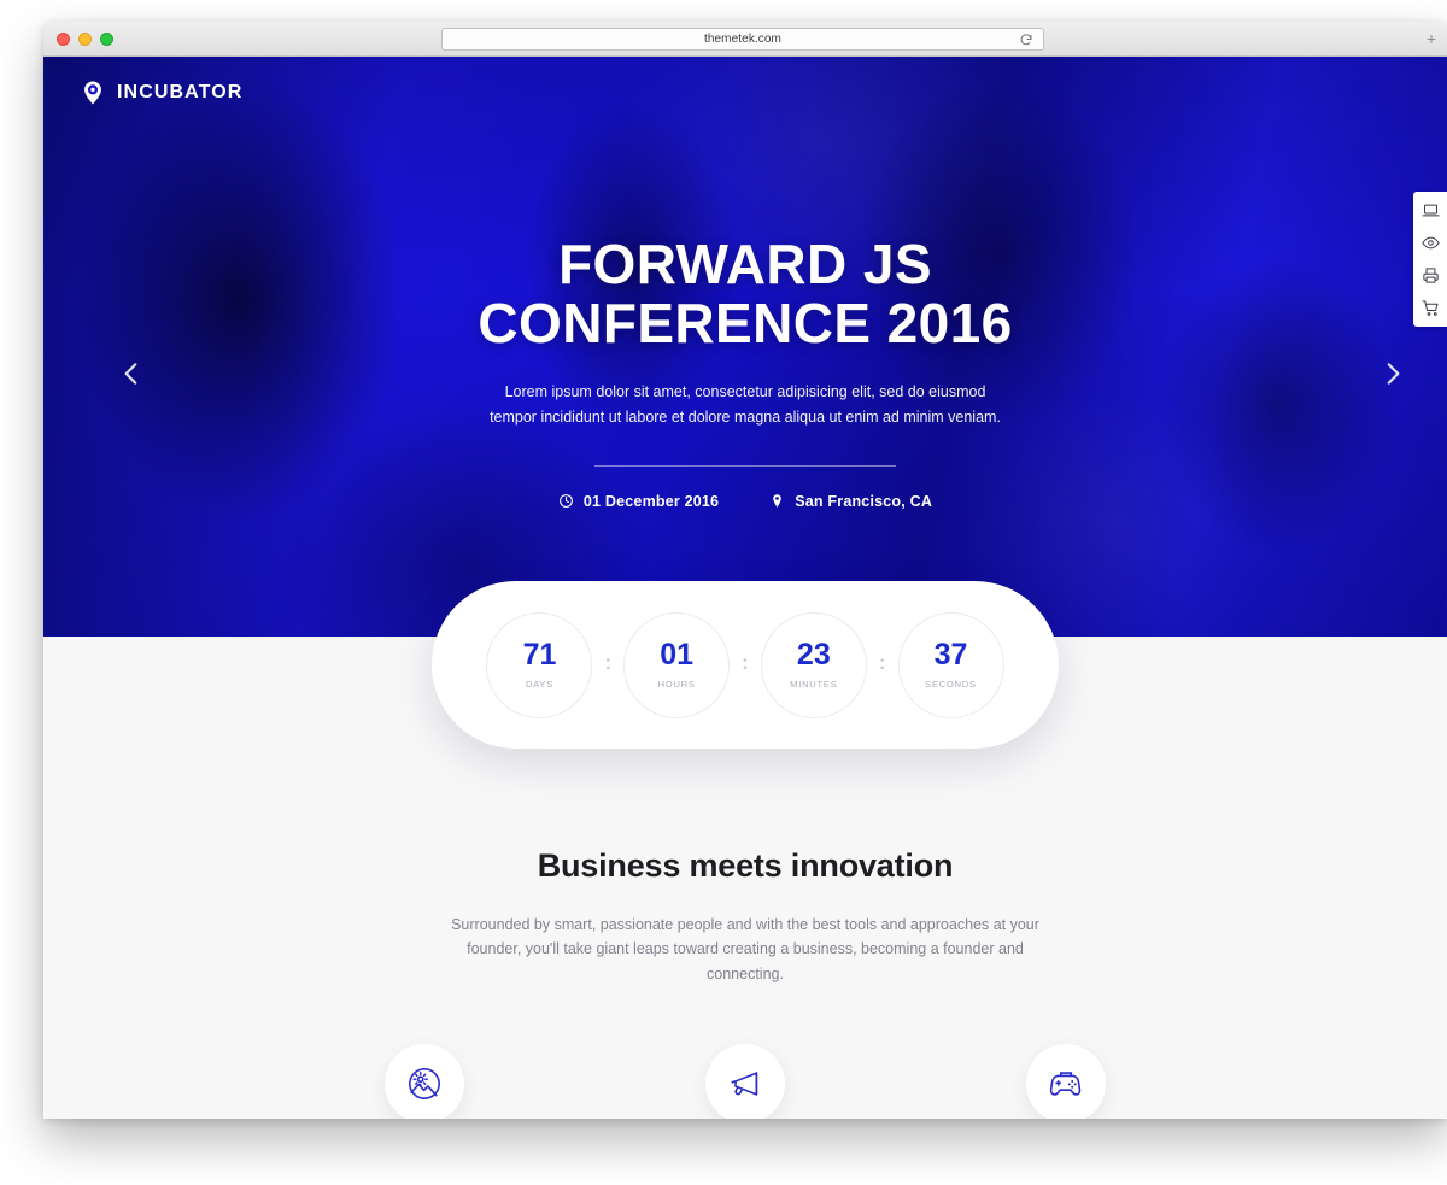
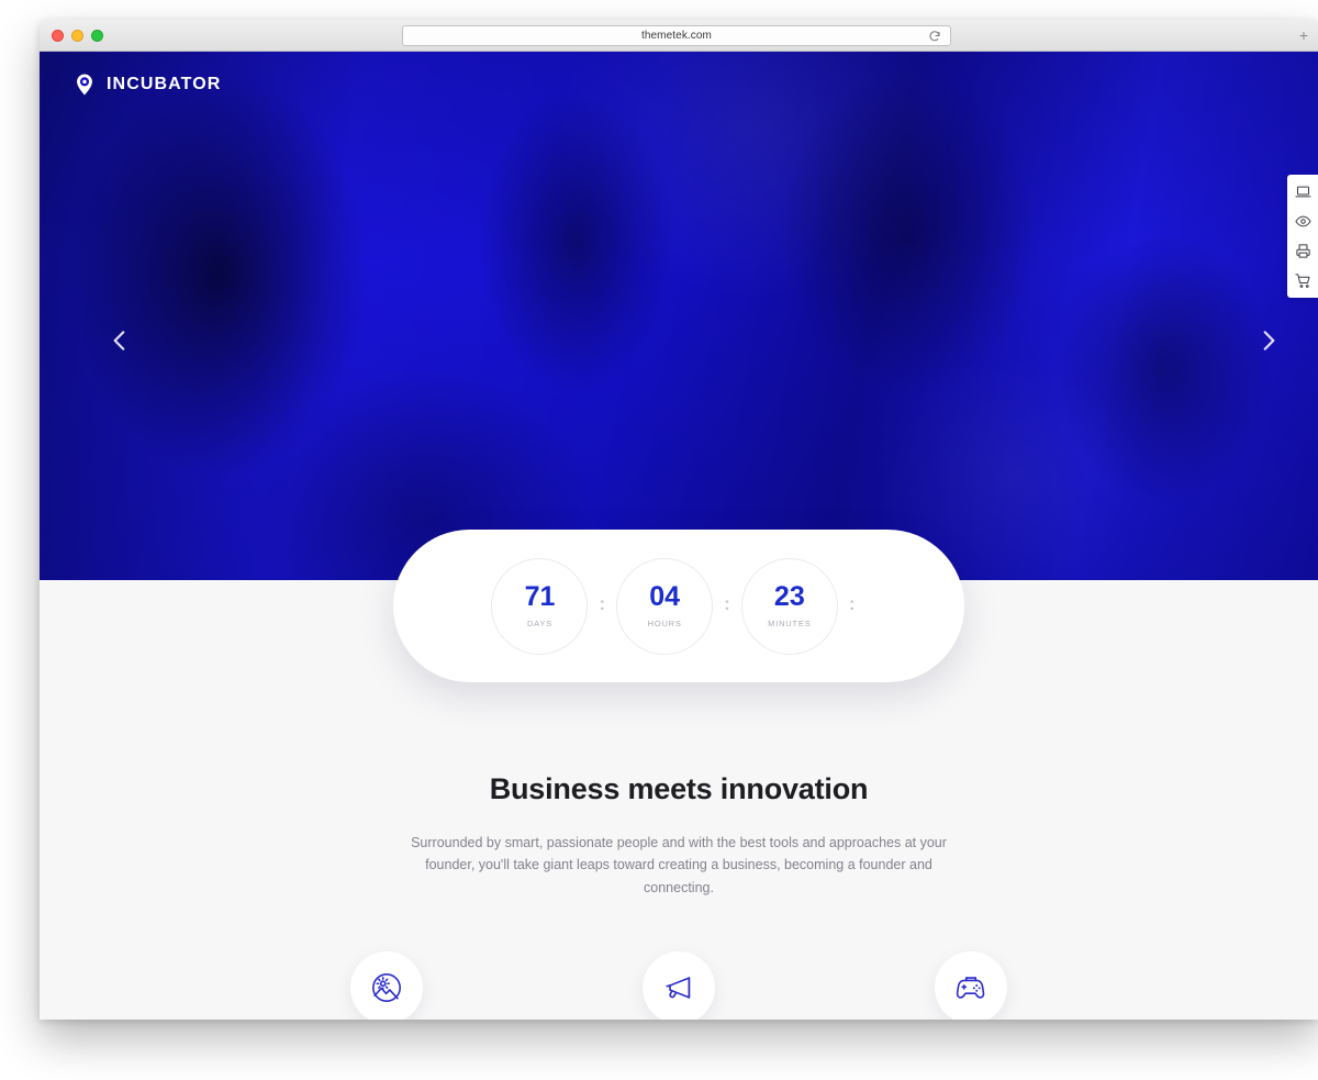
  themetek.com
  +
  INCUBATOR
- FORWARD JS
- CONFERENCE 2016
- Lorem ipsum dolor sit amet, consectetur adipisicing elit, sed do eiusmod tempor incididunt ut labore et dolore magna aliqua ut enim ad minim veniam.
- 01 December 2016
- San Francisco, CA
  71
  DAYS
  :
- 01
+ 04
  HOURS
  :
  23
  MINUTES
  :
- 37
- SECONDS
  Business meets innovation
  Surrounded by smart, passionate people and with the best tools and approaches at your founder, you'll take giant leaps toward creating a business, becoming a founder and connecting.
